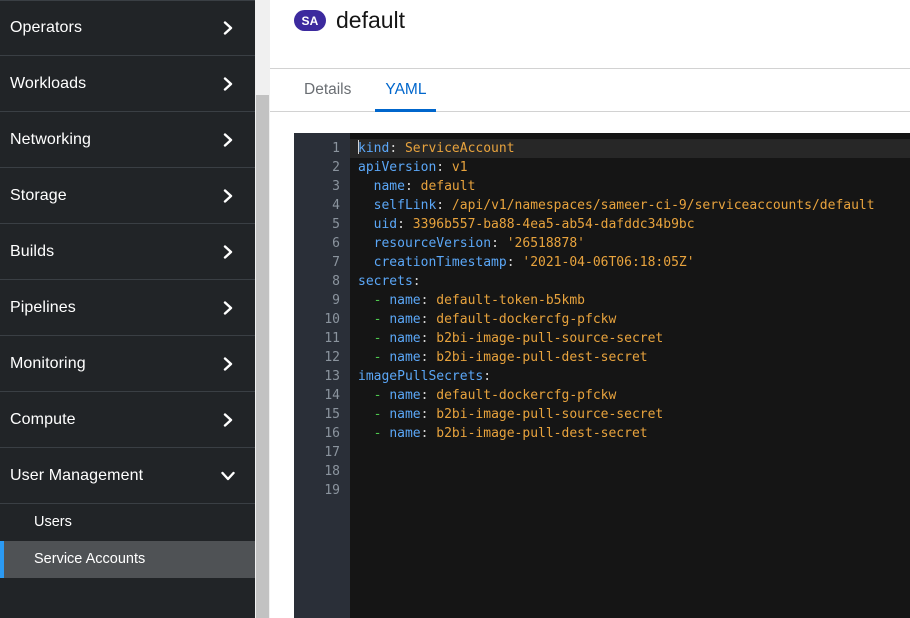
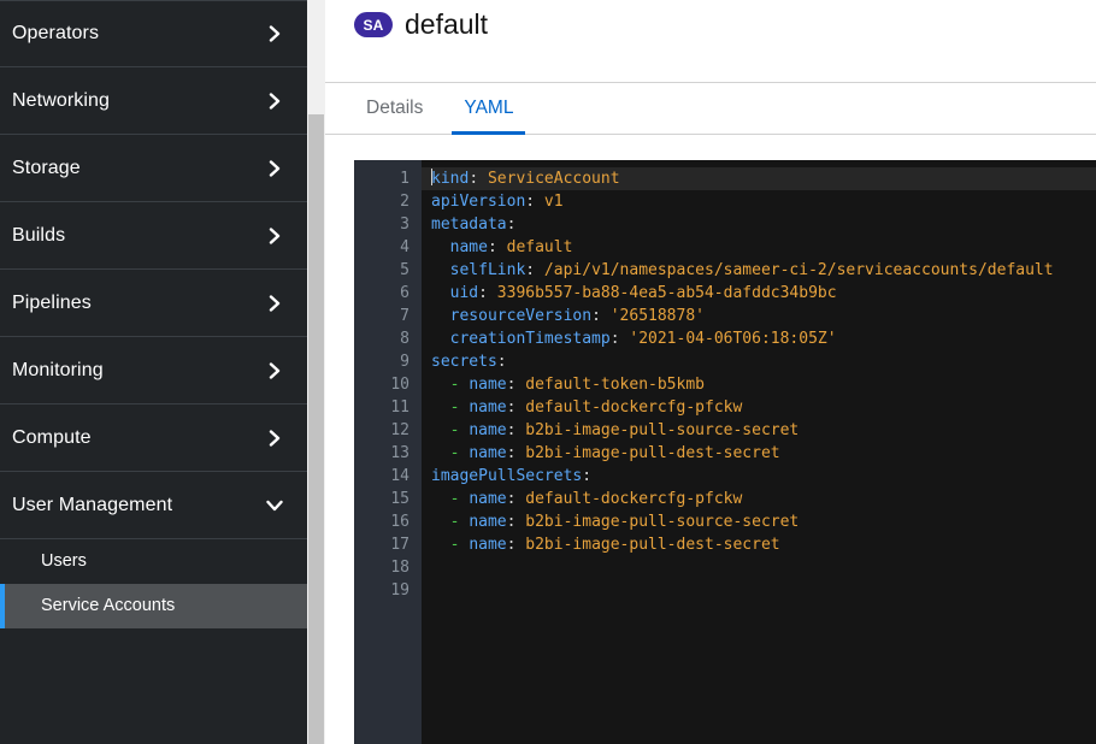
  Operators
- Workloads
  Networking
  Storage
  Builds
  Pipelines
  Monitoring
  Compute
  User Management
  Users
  Service Accounts
  SA
  default
  Details
  YAML
  1
  2
  3
  4
  5
  6
  7
  8
  9
  10
  11
  12
  13
  14
  15
  16
  17
  18
  19
  kind: ServiceAccount
  apiVersion: v1
+ metadata:
  name: default
- selfLink: /api/v1/namespaces/sameer-ci-9/serviceaccounts/default
+ selfLink: /api/v1/namespaces/sameer-ci-2/serviceaccounts/default
  uid: 3396b557-ba88-4ea5-ab54-dafddc34b9bc
  resourceVersion: '26518878'
  creationTimestamp: '2021-04-06T06:18:05Z'
  secrets:
  - name: default-token-b5kmb
  - name: default-dockercfg-pfckw
  - name: b2bi-image-pull-source-secret
  - name: b2bi-image-pull-dest-secret
  imagePullSecrets:
  - name: default-dockercfg-pfckw
  - name: b2bi-image-pull-source-secret
  - name: b2bi-image-pull-dest-secret
